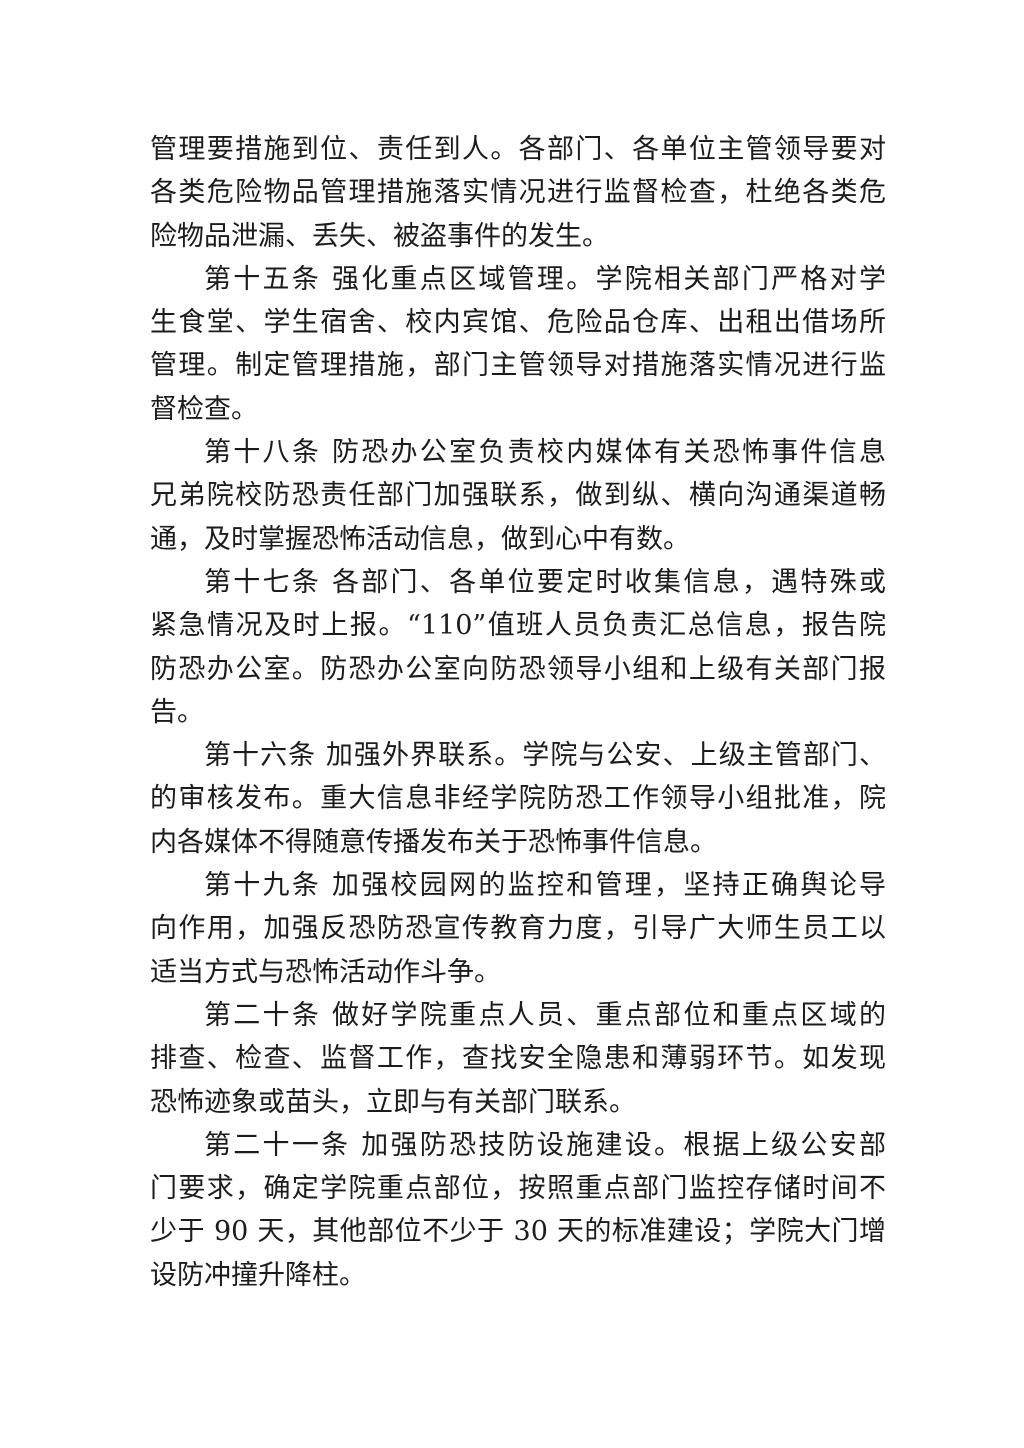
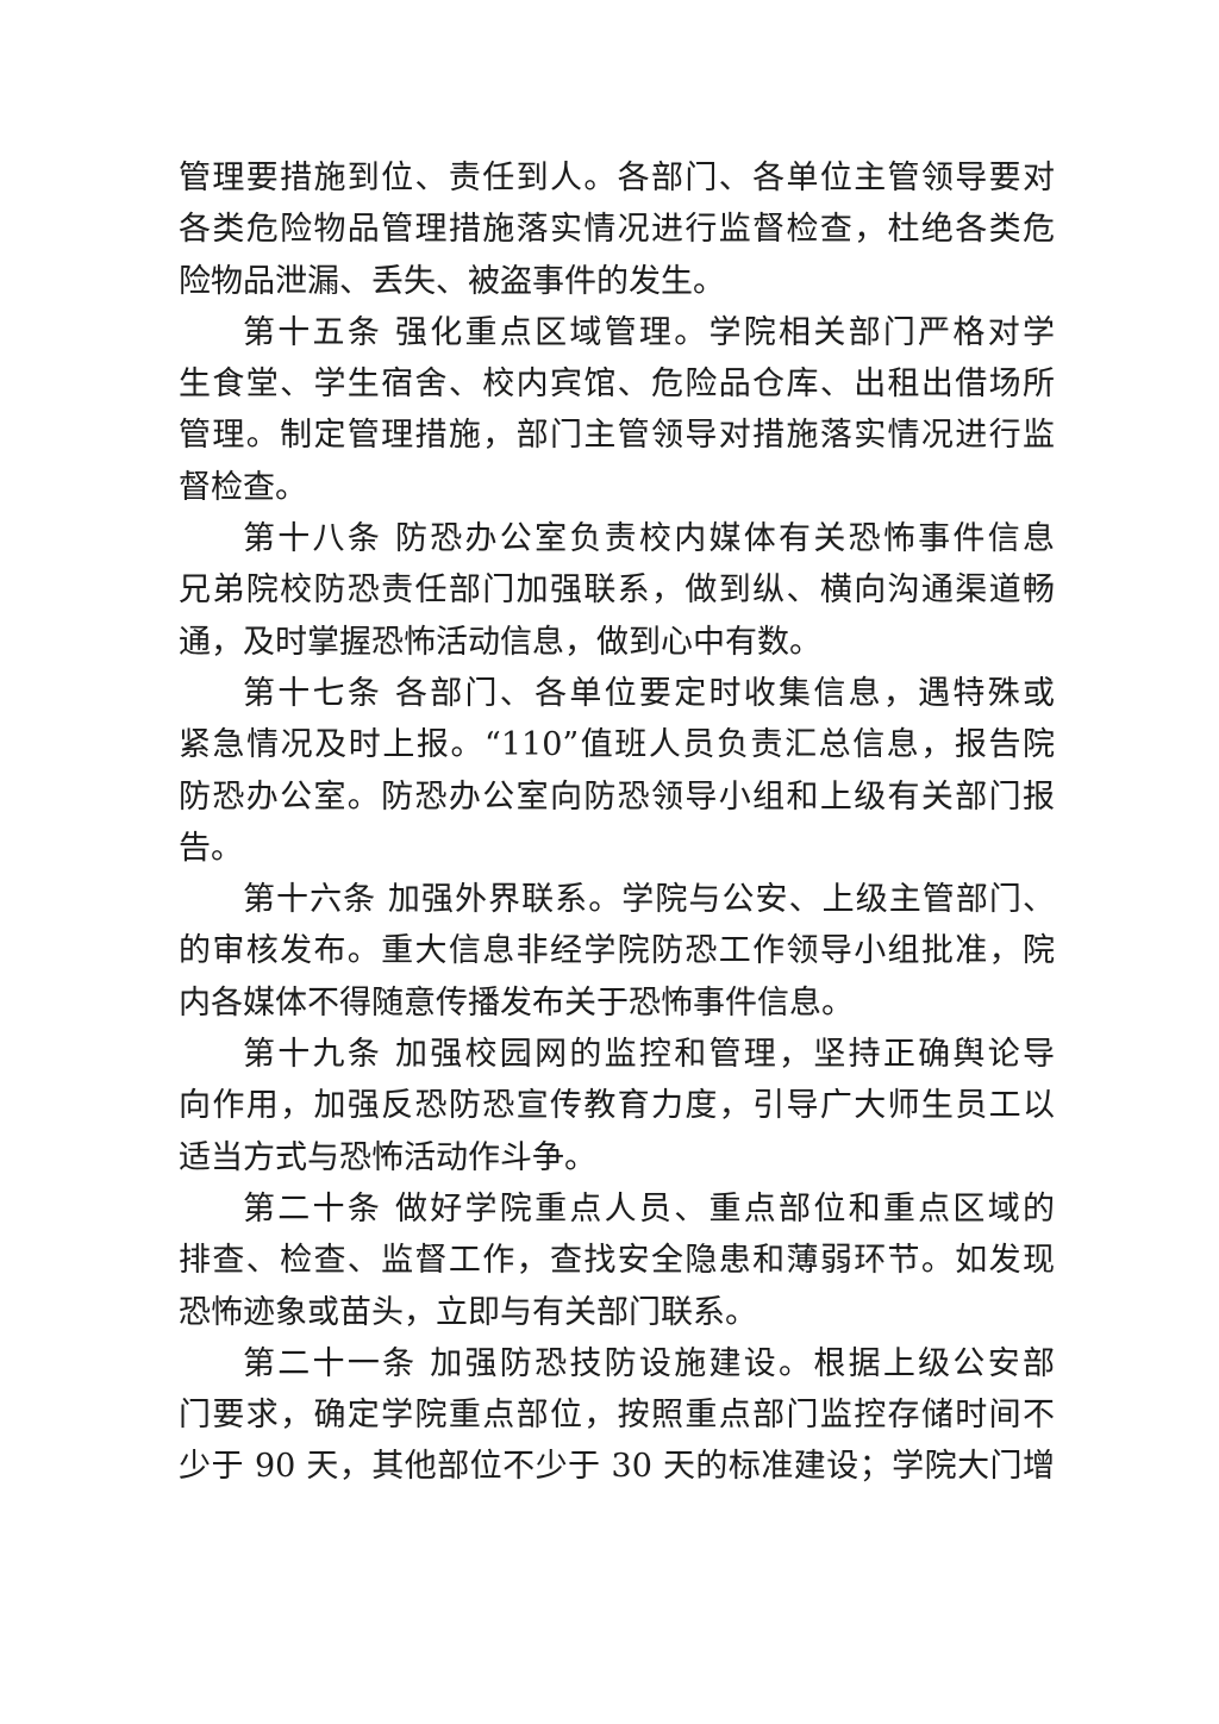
  管理要措施到位、责任到人。各部门、各单位主管领导要对
  各类危险物品管理措施落实情况进行监督检查，杜绝各类危
  险物品泄漏、丢失、被盗事件的发生。
  第十五条 强化重点区域管理。学院相关部门严格对学
  生食堂、学生宿舍、校内宾馆、危险品仓库、出租出借场所
  管理。制定管理措施，部门主管领导对措施落实情况进行监
  督检查。
  第十八条 防恐办公室负责校内媒体有关恐怖事件信息
  兄弟院校防恐责任部门加强联系，做到纵、横向沟通渠道畅
  通，及时掌握恐怖活动信息，做到心中有数。
  第十七条 各部门、各单位要定时收集信息，遇特殊或
  紧急情况及时上报。“110”值班人员负责汇总信息，报告院
  防恐办公室。防恐办公室向防恐领导小组和上级有关部门报
  告。
  第十六条 加强外界联系。学院与公安、上级主管部门、
  的审核发布。重大信息非经学院防恐工作领导小组批准，院
  内各媒体不得随意传播发布关于恐怖事件信息。
  第十九条 加强校园网的监控和管理，坚持正确舆论导
  向作用，加强反恐防恐宣传教育力度，引导广大师生员工以
  适当方式与恐怖活动作斗争。
  第二十条 做好学院重点人员、重点部位和重点区域的
  排查、检查、监督工作，查找安全隐患和薄弱环节。如发现
  恐怖迹象或苗头，立即与有关部门联系。
  第二十一条 加强防恐技防设施建设。根据上级公安部
  门要求，确定学院重点部位，按照重点部门监控存储时间不
  少于 90 天，其他部位不少于 30 天的标准建设；学院大门增
- 设防冲撞升降柱。
